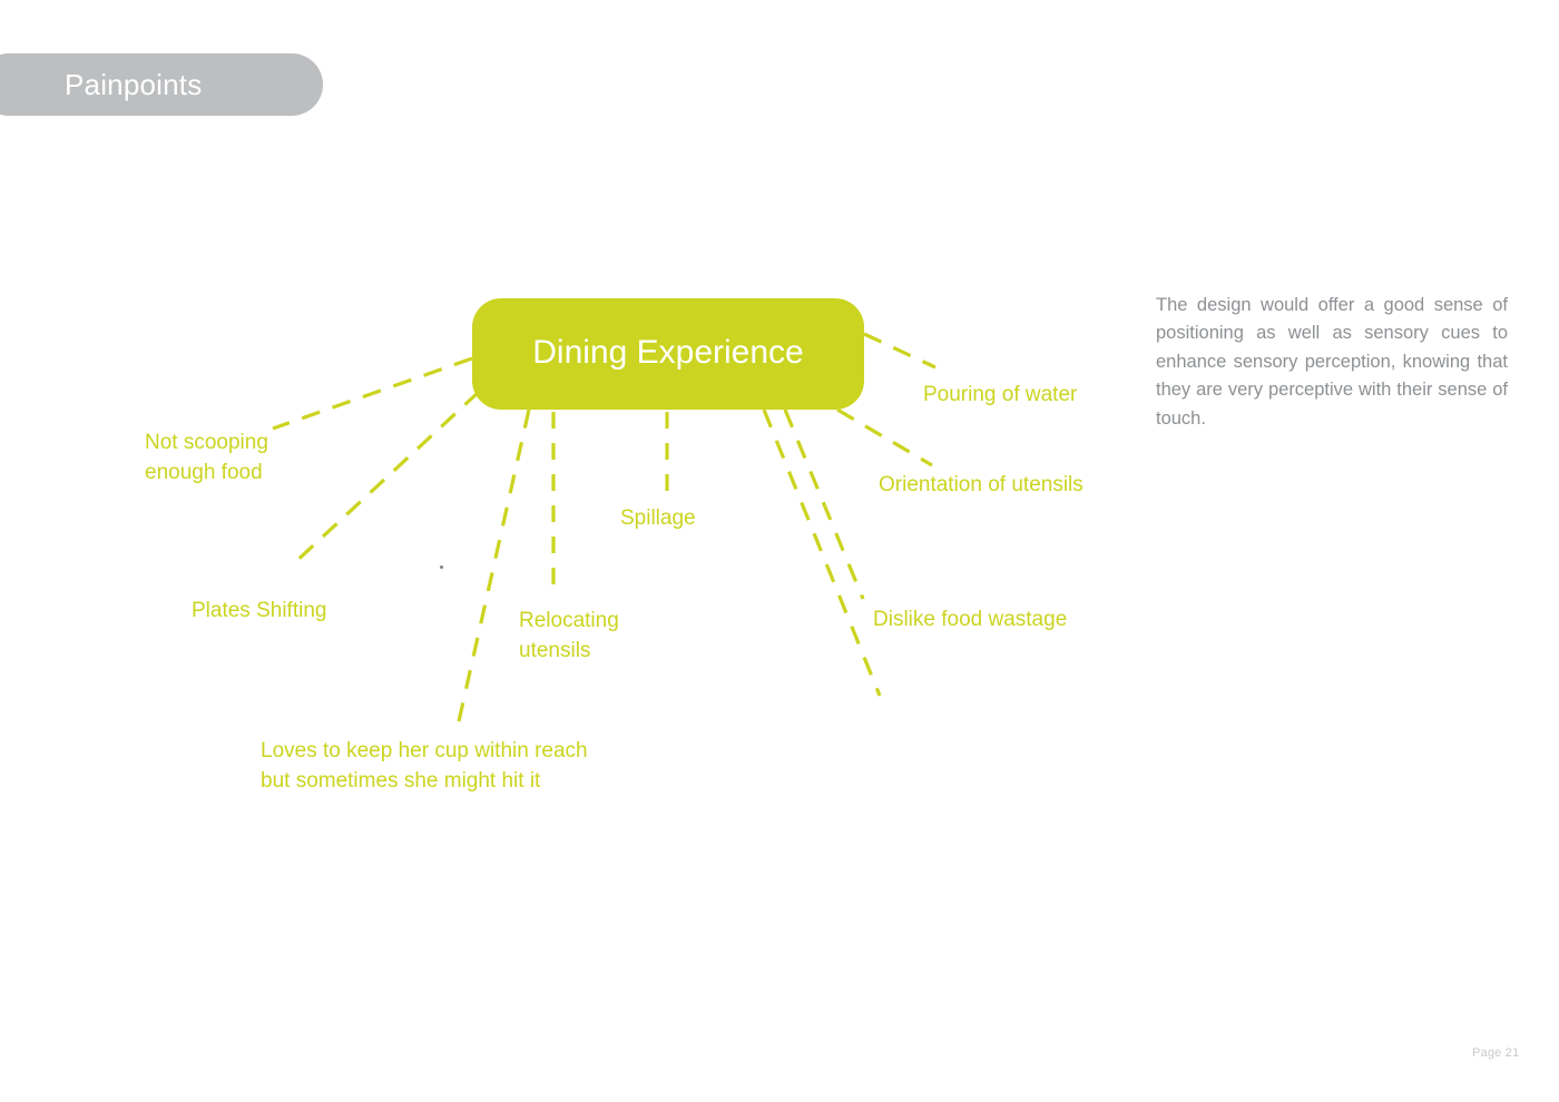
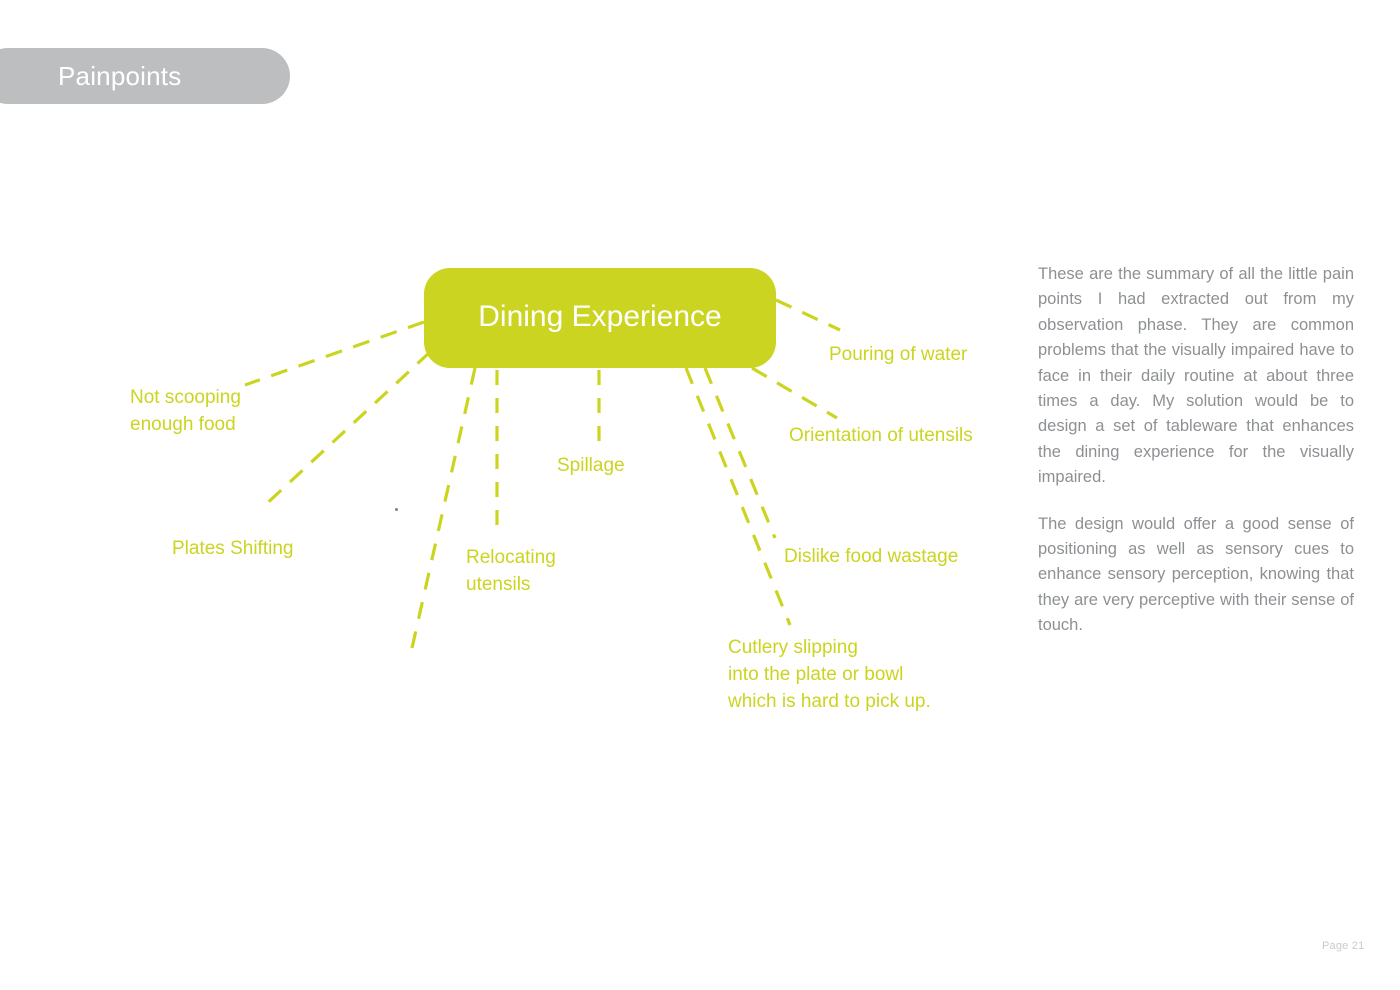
  Painpoints
  Dining Experience
  Not scooping
  enough food
  Plates Shifting
  Relocating
  utensils
  Spillage
- Loves to keep her cup within reach
- but sometimes she might hit it
  Pouring of water
  Orientation of utensils
  Dislike food wastage
+ Cutlery slipping
+ into the plate or bowl
+ which is hard to pick up.
+ These are the summary of all the little pain points I had extracted out from my observation phase. They are common problems that the visually impaired have to face in their daily routine at about three times a day. My solution would be to design a set of tableware that enhances the dining experience for the visually impaired.
  The design would offer a good sense of positioning as well as sensory cues to enhance sensory perception, knowing that they are very perceptive with their sense of touch.
  Page 21
